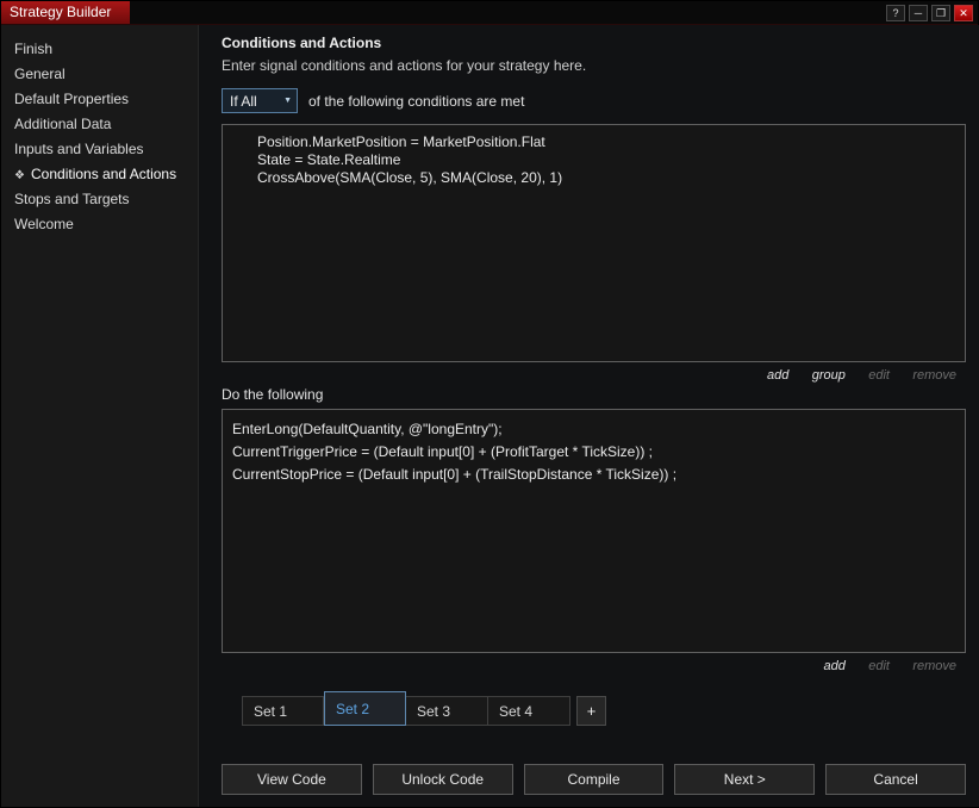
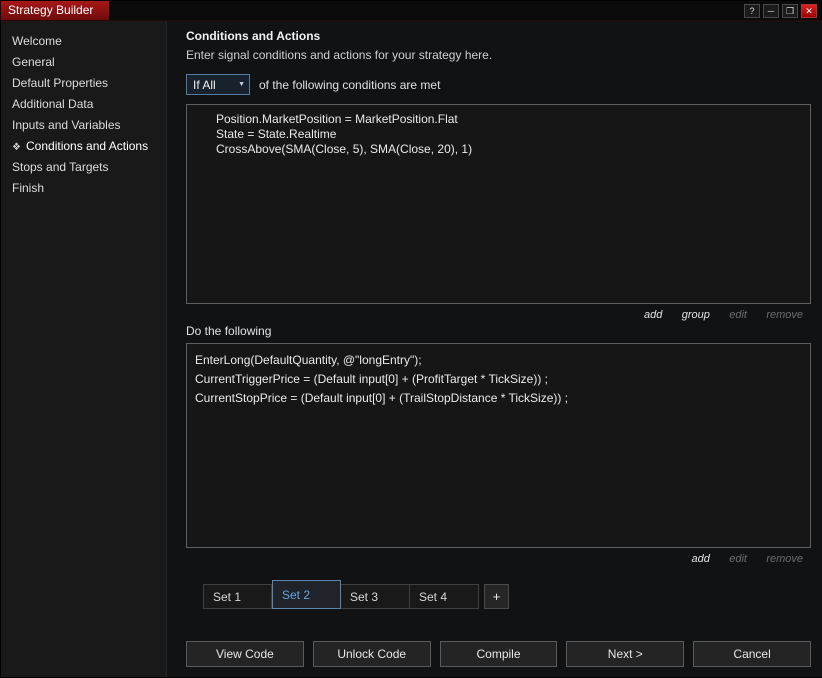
  Strategy Builder
  ?
  ─
  ❐
  ✕
- Finish
+ Welcome
  General
  Default Properties
  Additional Data
  Inputs and Variables
  ❖ Conditions and Actions
  Stops and Targets
- Welcome
+ Finish
  Conditions and Actions
  Enter signal conditions and actions for your strategy here.
  If All
  of the following conditions are met
  Position.MarketPosition = MarketPosition.Flat
  State = State.Realtime
  CrossAbove(SMA(Close, 5), SMA(Close, 20), 1)
  add group edit remove
  Do the following
  EnterLong(DefaultQuantity, @"longEntry");
  CurrentTriggerPrice = (Default input[0] + (ProfitTarget * TickSize)) ;
  CurrentStopPrice = (Default input[0] + (TrailStopDistance * TickSize)) ;
  add edit remove
  Set 1
  Set 2
  Set 3
  Set 4
  +
  View Code
  Unlock Code
  Compile
  Next >
  Cancel
